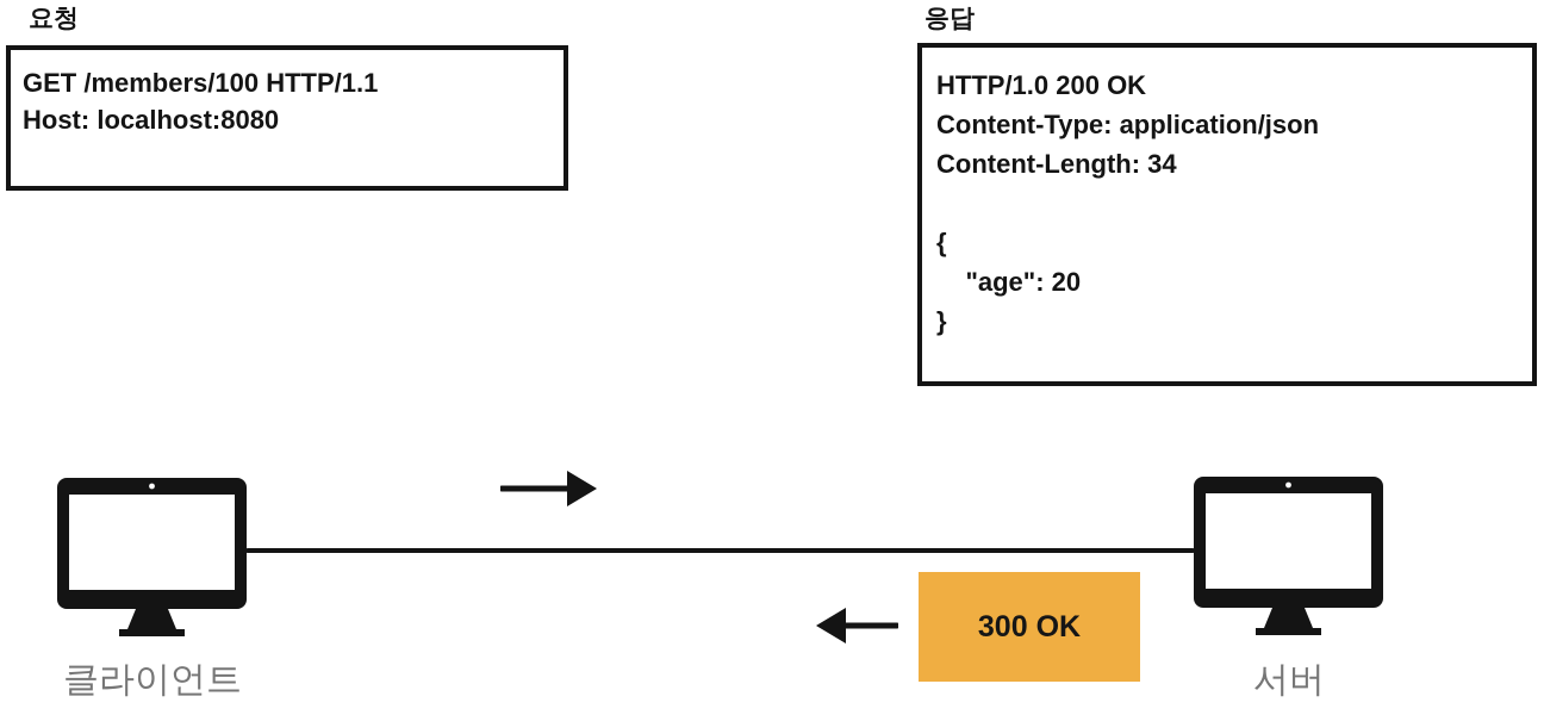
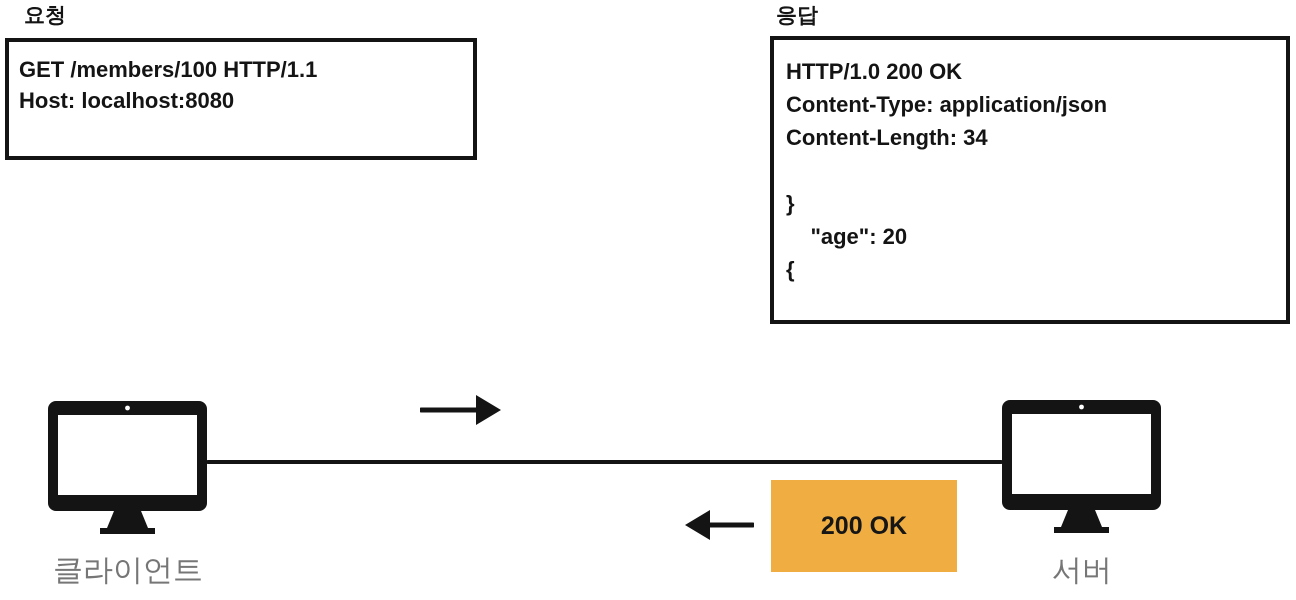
  요청
  GET /members/100 HTTP/1.1
  Host: localhost:8080
  응답
  HTTP/1.0 200 OK
  Content-Type: application/json
  Content-Length: 34
- {
+ }
  "age": 20
- }
+ {
  클라이언트
  서버
- 300 OK
+ 200 OK
